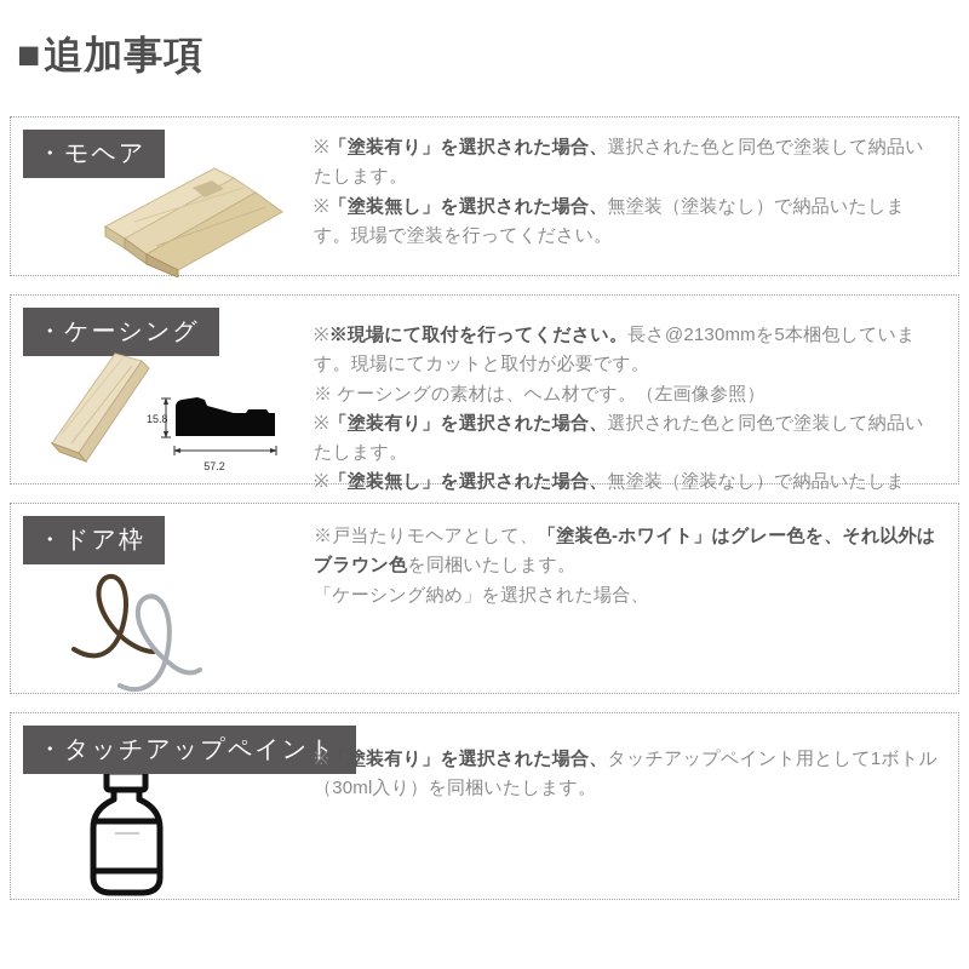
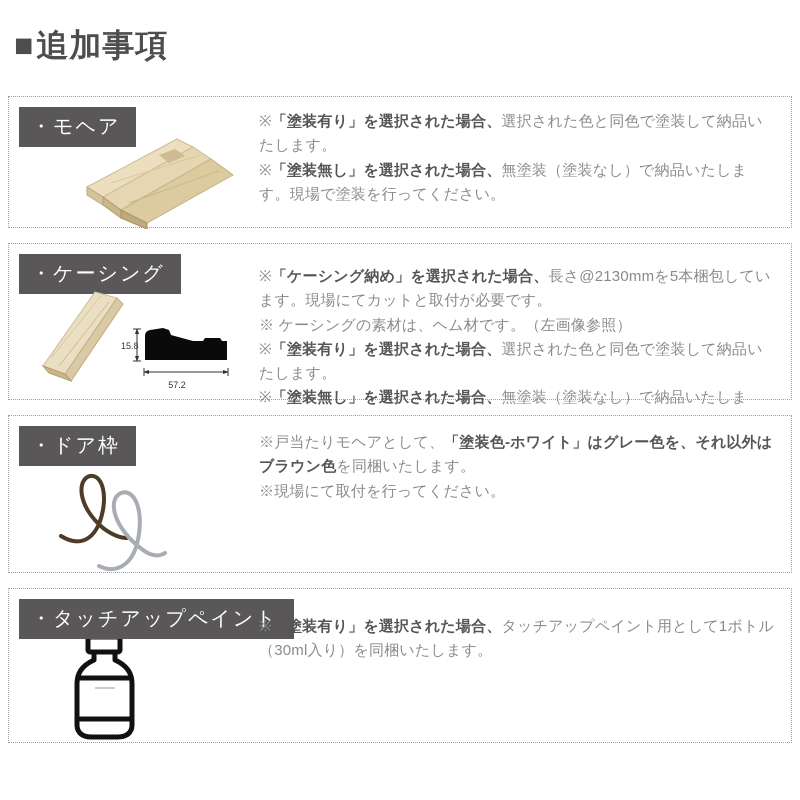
  ■追加事項
  ・モヘア
  ※「塗装有り」を選択された場合、選択された色と同色で塗装して納品いたします。
  ※「塗装無し」を選択された場合、無塗装（塗装なし）で納品いたします。現場で塗装を行ってください。
  ・ケーシング
  15.8
  57.2
- ※※現場にて取付を行ってください。長さ@2130mmを5本梱包しています。現場にてカットと取付が必要です。
+ ※「ケーシング納め」を選択された場合、長さ@2130mmを5本梱包しています。現場にてカットと取付が必要です。
  ※ ケーシングの素材は、ヘム材です。（左画像参照）
  ※「塗装有り」を選択された場合、選択された色と同色で塗装して納品いたします。
  ・ドア枠
  ※戸当たりモヘアとして、「塗装色-ホワイト」はグレー色を、それ以外はブラウン色を同梱いたします。
- 「ケーシング納め」を選択された場合、
+ ※現場にて取付を行ってください。
  ・タッチアップペイント
  ※「塗装有り」を選択された場合、タッチアップペイント用として1ボトル（30ml入り）を同梱いたします。
